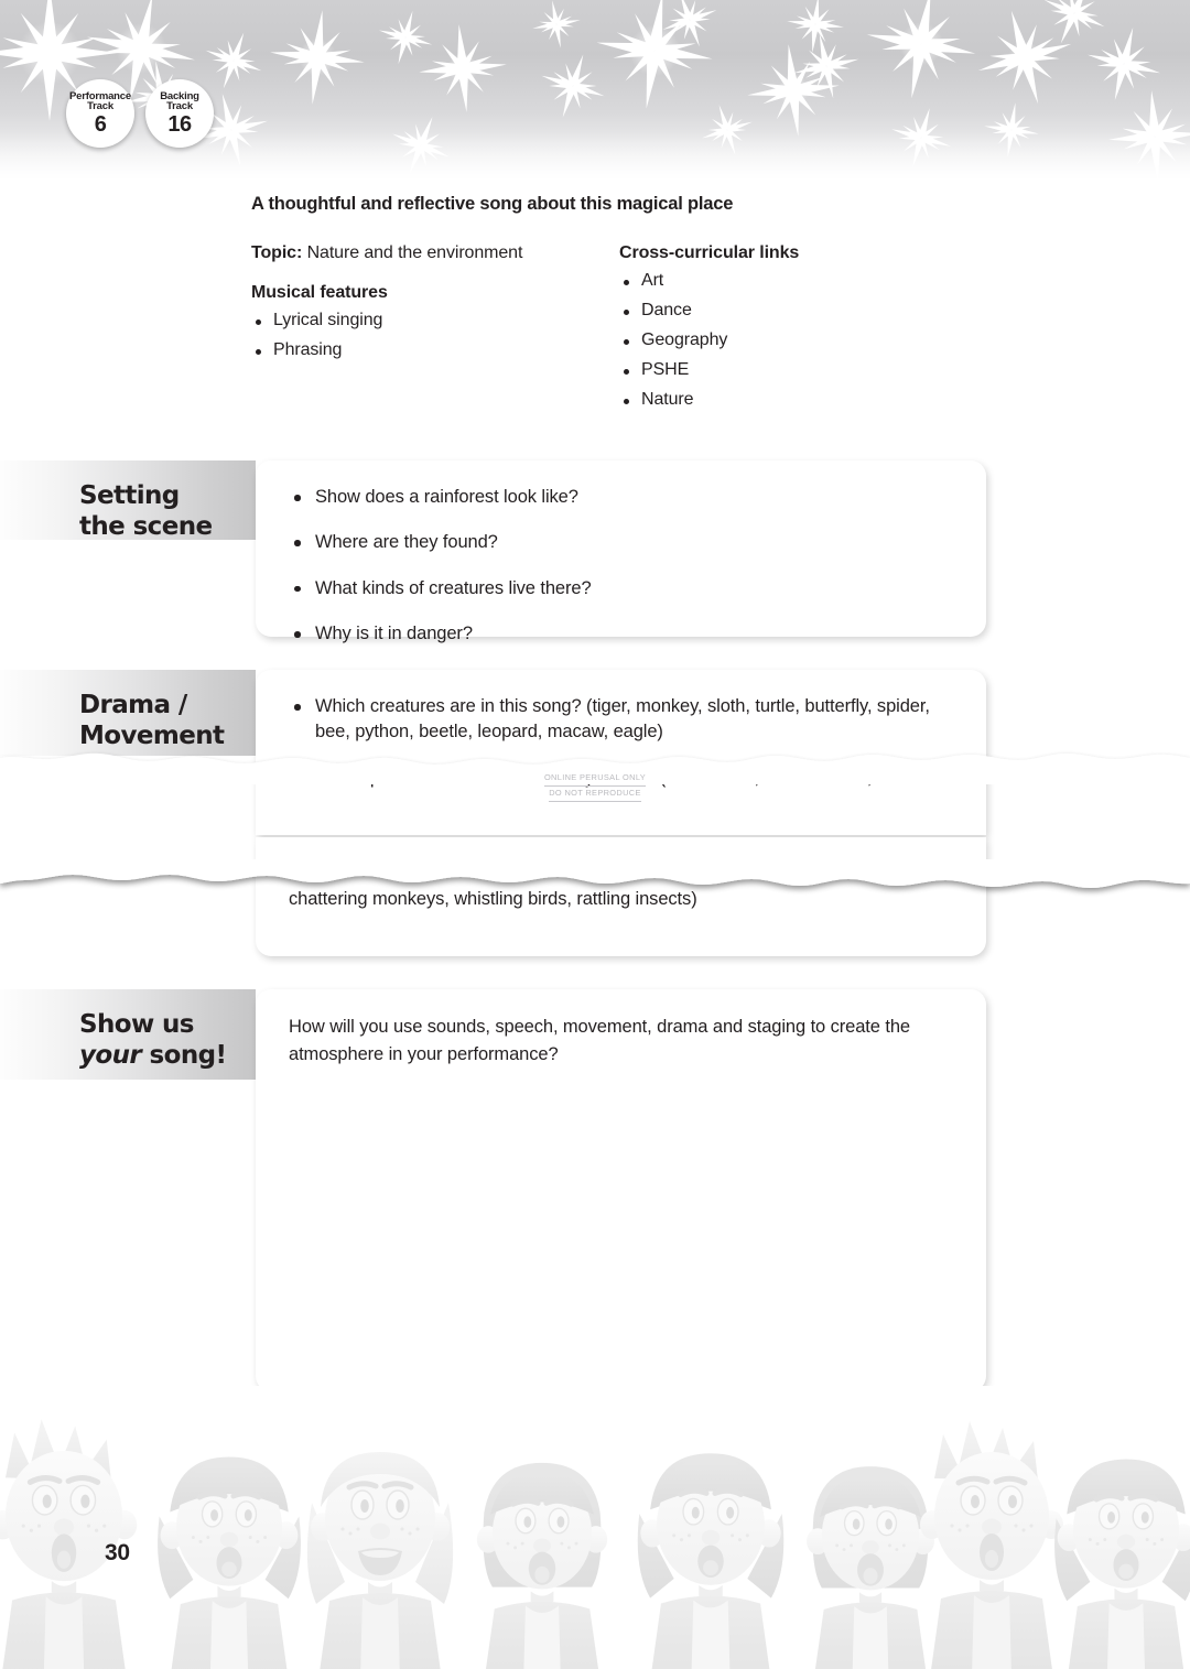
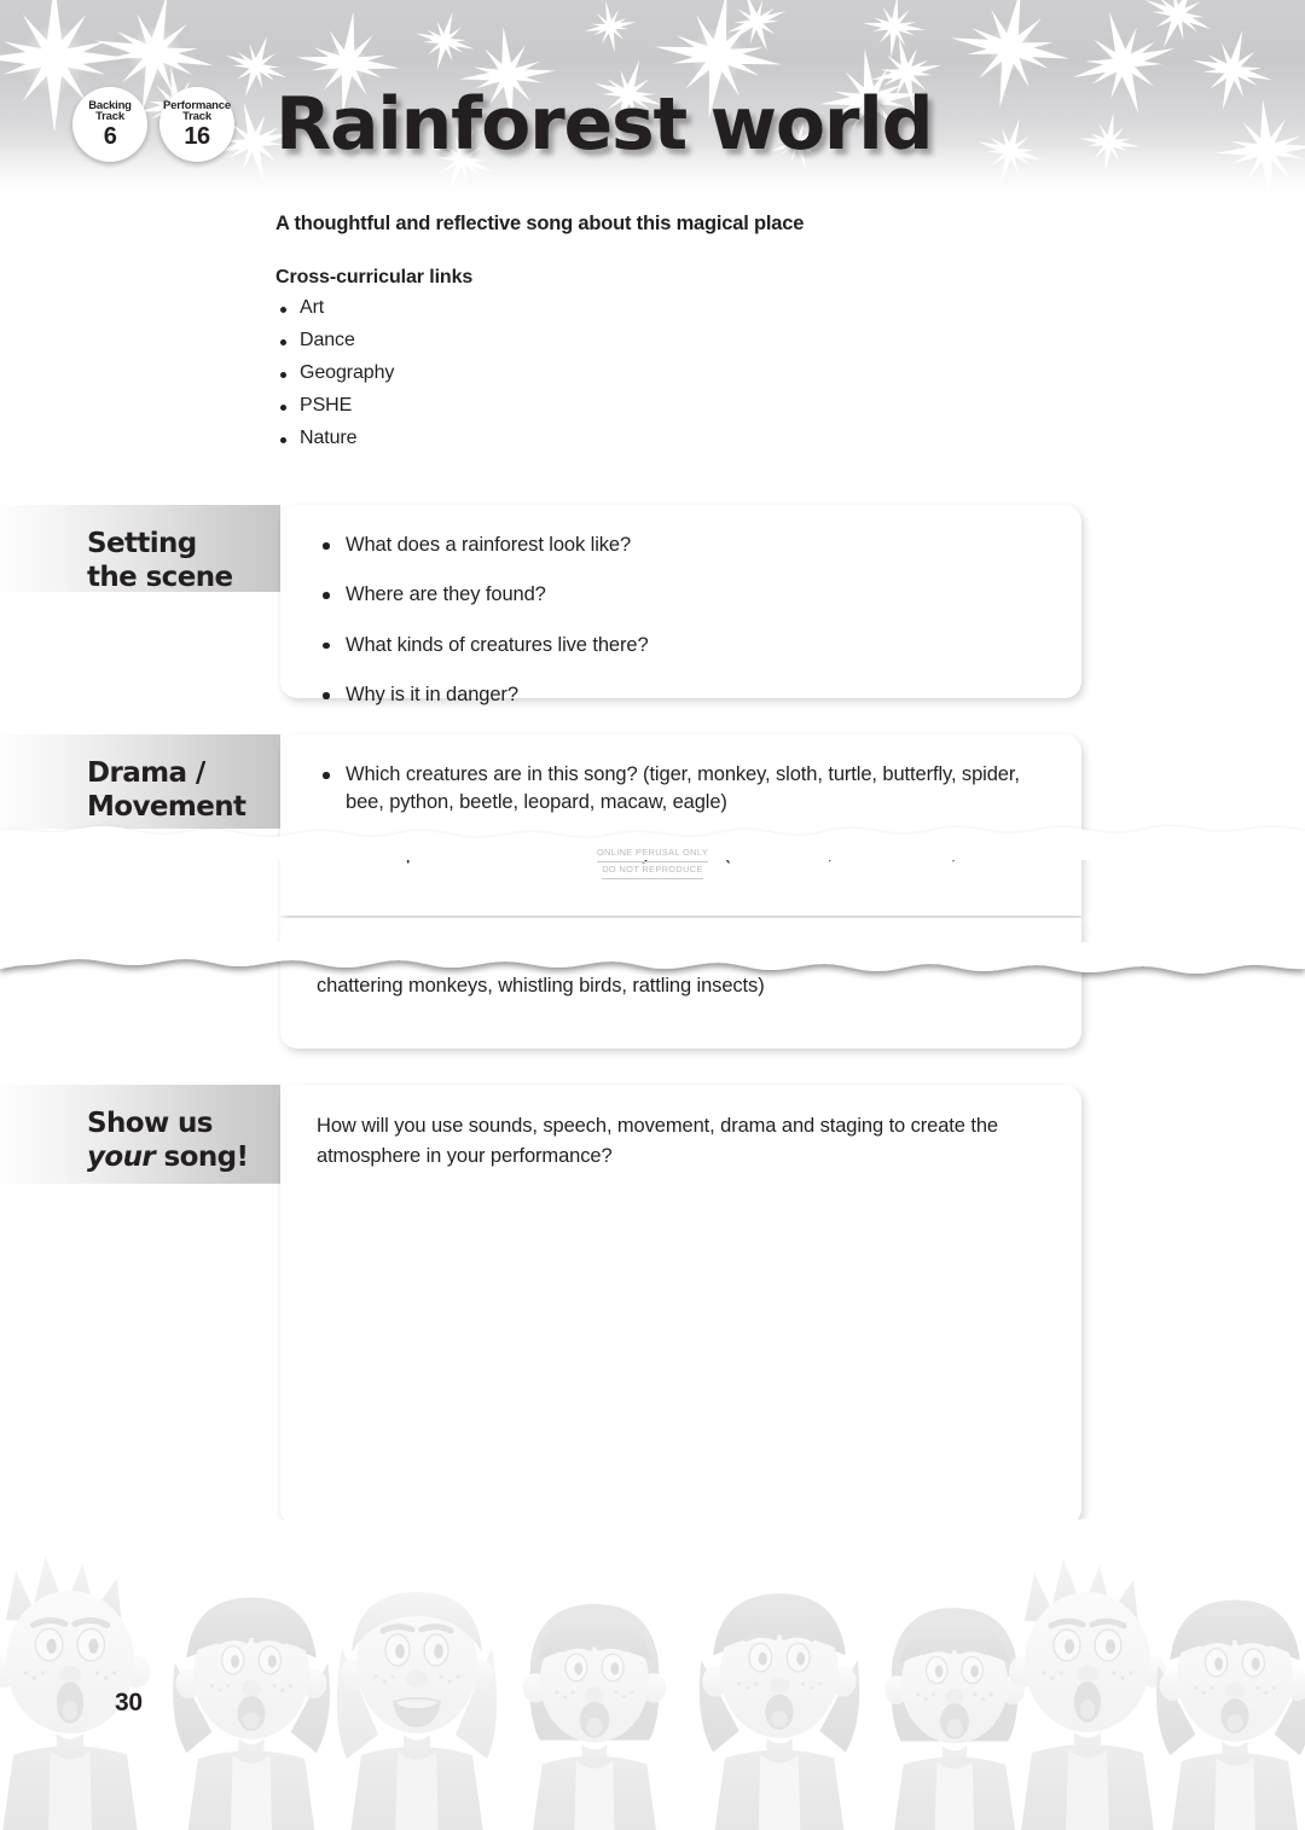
- Performance
+ Backing
  Track
  6
- Backing
+ Performance
  Track
  16
+ Rainforest world
  A thoughtful and reflective song about this magical place
- Topic: Nature and the environment
- Musical features
- Lyrical singing
- Phrasing
  Cross-curricular links
  Art
  Dance
  Geography
  PSHE
  Nature
  Setting
  the scene
- Show does a rainforest look like?
+ What does a rainforest look like?
  Where are they found?
  What kinds of creatures live there?
  Why is it in danger?
  Drama /
  Movement
  Which creatures are in this song? (tiger, monkey, sloth, turtle, butterfly, spider, bee, python, beetle, leopard, macaw, eagle)
  chattering monkeys, whistling birds, rattling insects)
  Show us
  your song!
  How will you use sounds, speech, movement, drama and staging to create the atmosphere in your performance?
  ONLINE PERUSAL ONLY
  DO NOT REPRODUCE
  30
